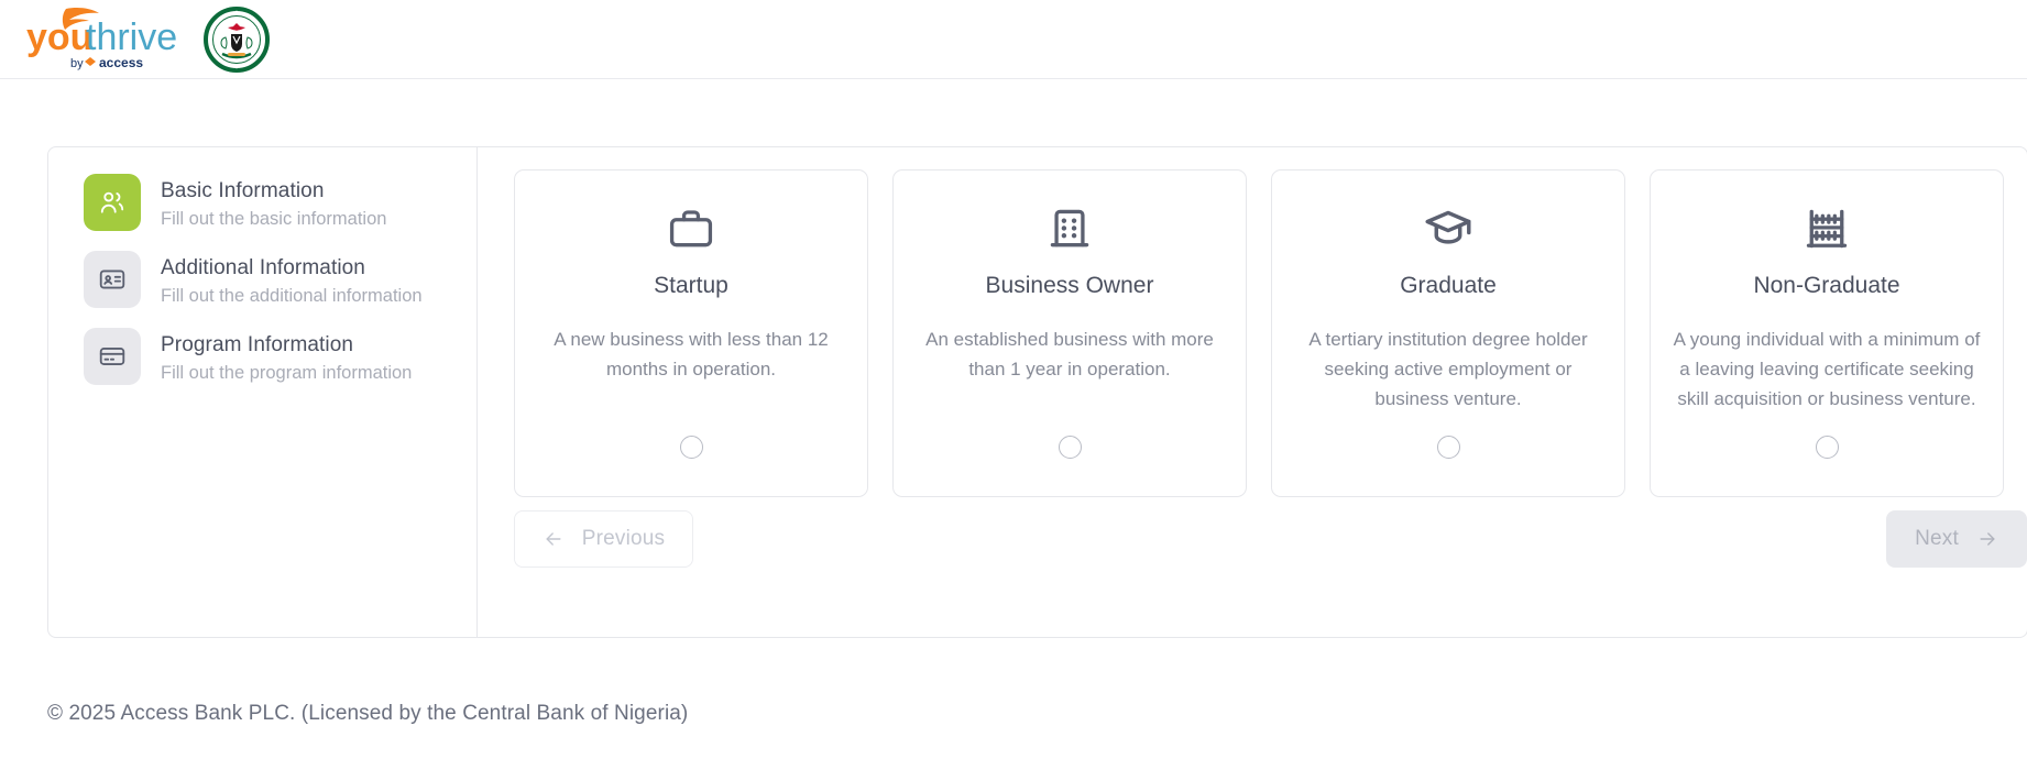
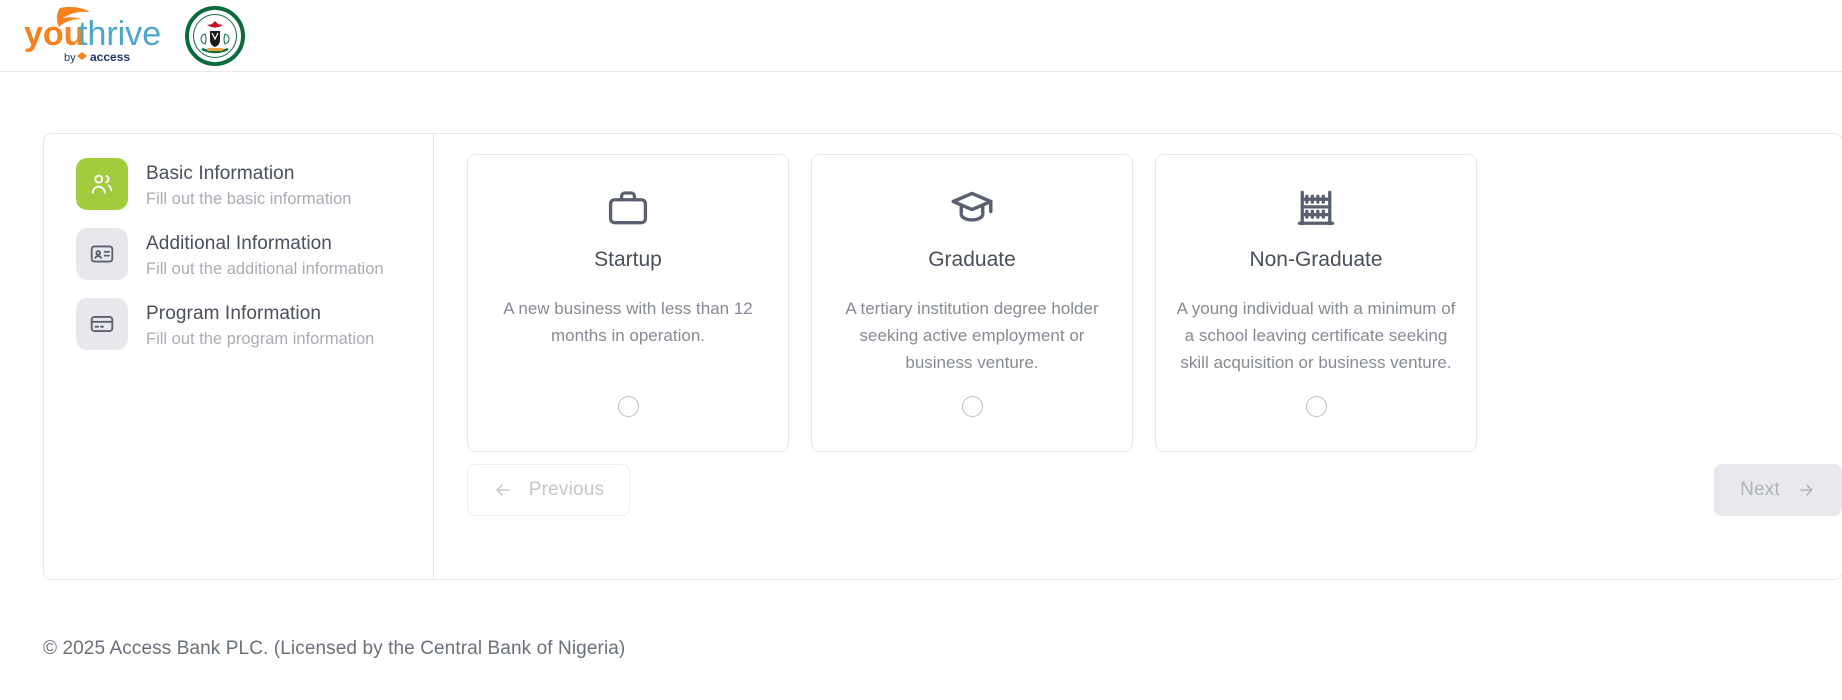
  you
  thrive
  by
  access
  Basic Information
  Fill out the basic information
  Additional Information
  Fill out the additional information
  Program Information
  Fill out the program information
  Startup
  A new business with less than 12 months in operation.
- Business Owner
- An established business with more than 1 year in operation.
  Graduate
  A tertiary institution degree holder seeking active employment or business venture.
  Non-Graduate
- A young individual with a minimum of a leaving leaving certificate seeking skill acquisition or business venture.
+ A young individual with a minimum of a school leaving certificate seeking skill acquisition or business venture.
  Previous
  Next
  © 2025 Access Bank PLC. (Licensed by the Central Bank of Nigeria)
